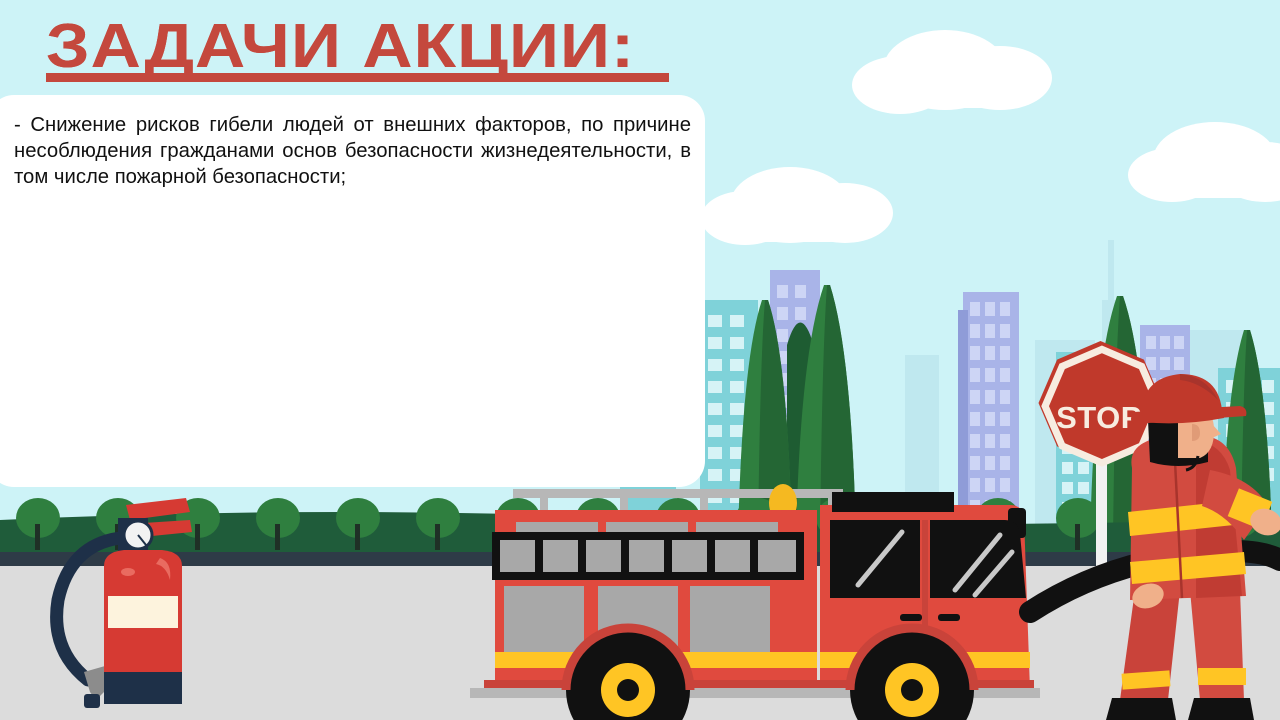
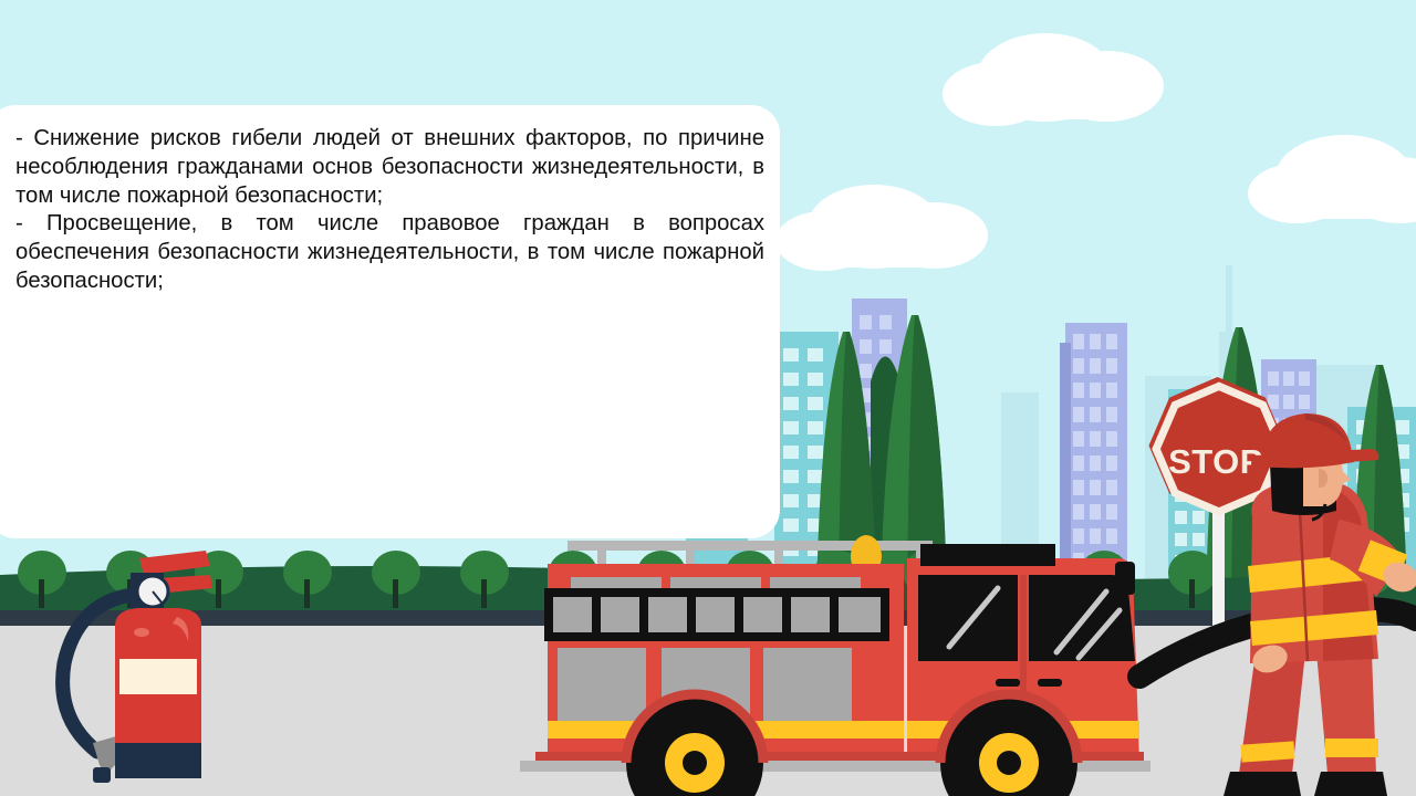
  STO
- ЗАДАЧИ АКЦИИ:
  - Снижение рисков гибели людей от внешних факторов, по причине несоблюдения гражданами основ безопасности жизнедеятельности, в том числе пожарной безопасности;
+ - Просвещение, в том числе правовое граждан в вопросах обеспечения безопасности жизнедеятельности, в том числе пожарной безопасности;
